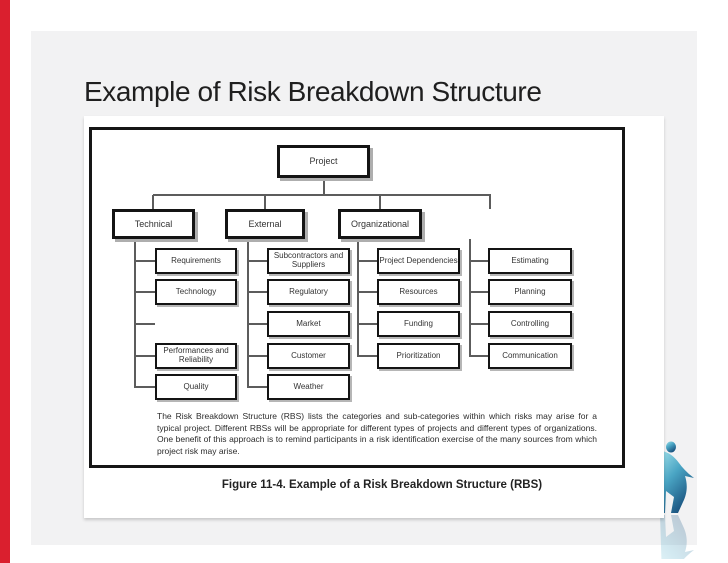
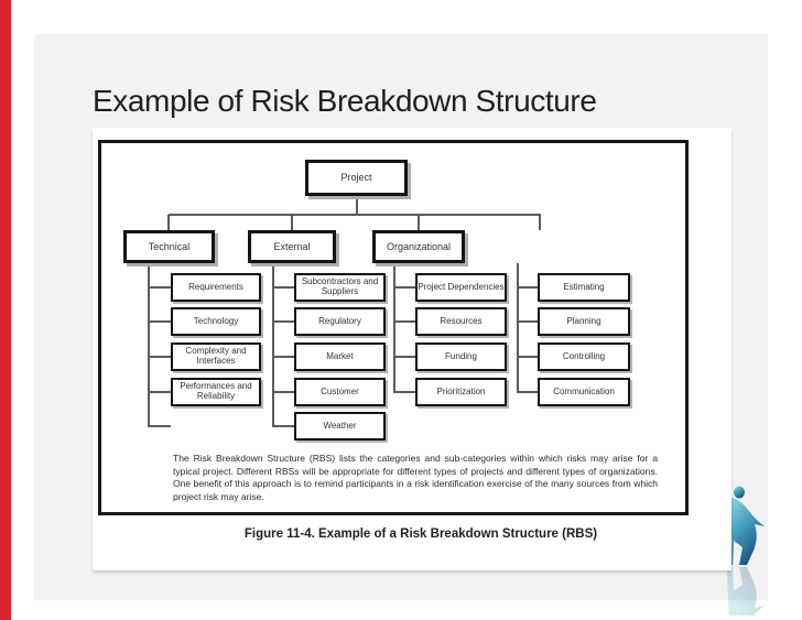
  Example of Risk Breakdown Structure
  Project
  Technical
  External
  Organizational
  Requirements
  Technology
+ Complexity and Interfaces
  Performances and Reliability
- Quality
  Subcontractors and Suppliers
  Regulatory
  Market
  Customer
  Weather
  Project Dependencies
  Resources
  Funding
  Prioritization
  Estimating
  Planning
  Controlling
  Communication
  The Risk Breakdown Structure (RBS) lists the categories and sub-categories within which risks may arise for a typical project. Different RBSs will be appropriate for different types of projects and different types of organizations. One benefit of this approach is to remind participants in a risk identification exercise of the many sources from which project risk may arise.
  Figure 11-4. Example of a Risk Breakdown Structure (RBS)
